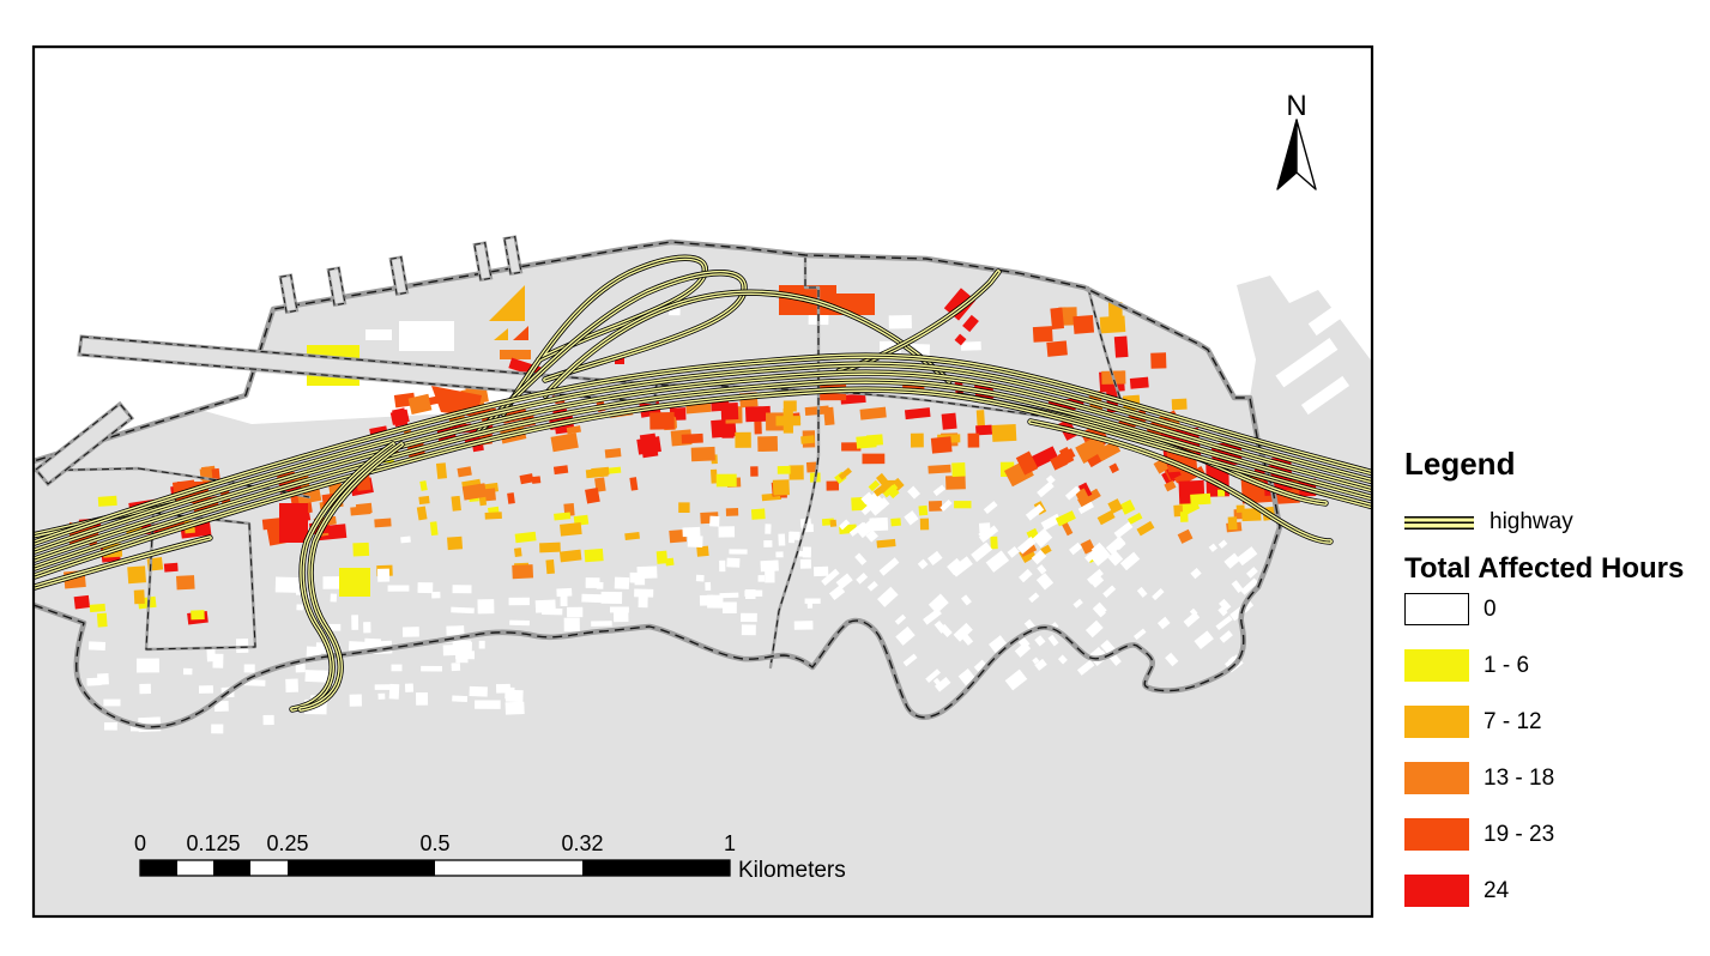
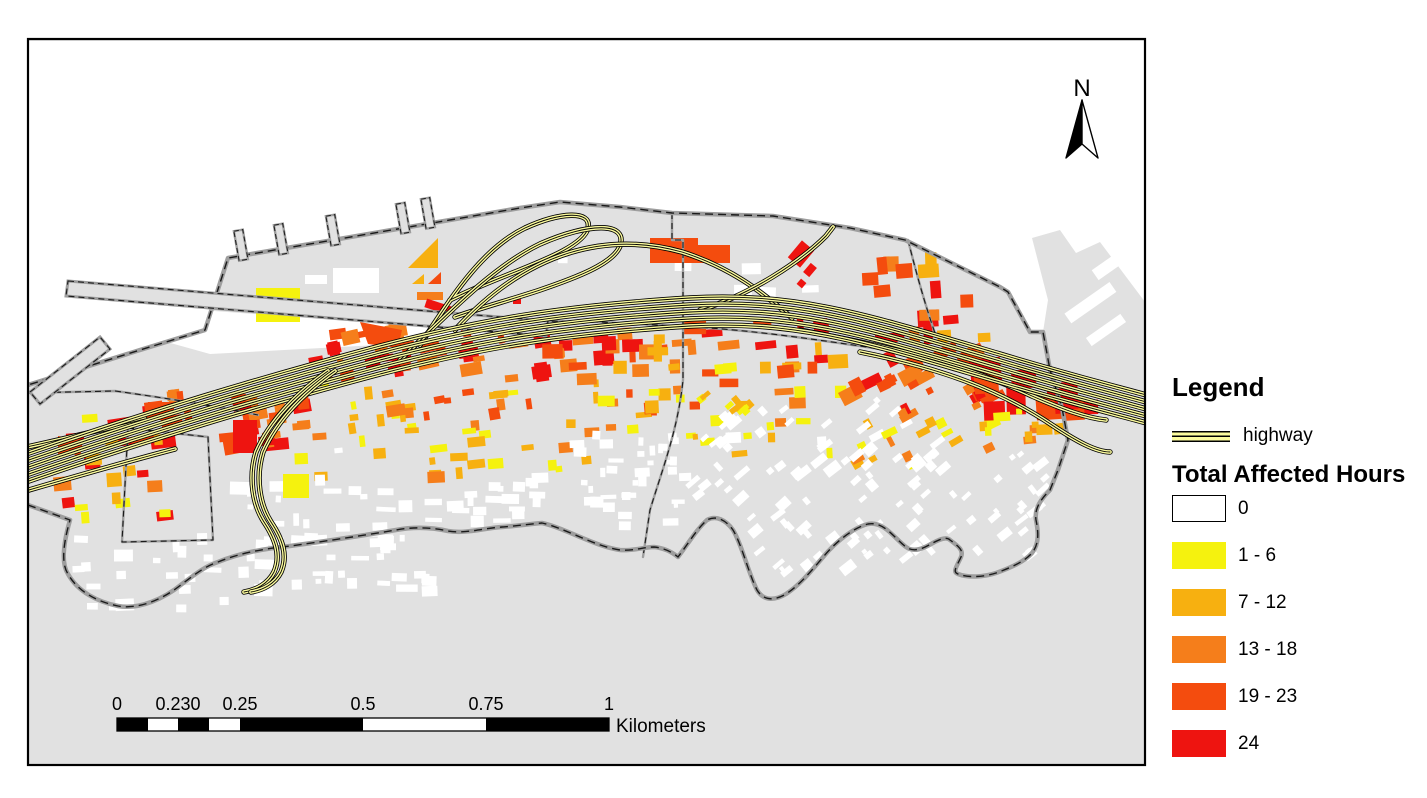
  N
  0
- 0.125
+ 0.230
  0.25
  0.5
- 0.32
+ 0.75
  1
  Kilometers
  Legend
  highway
  Total Affected Hours
  0
  1 - 6
  7 - 12
  13 - 18
  19 - 23
  24
